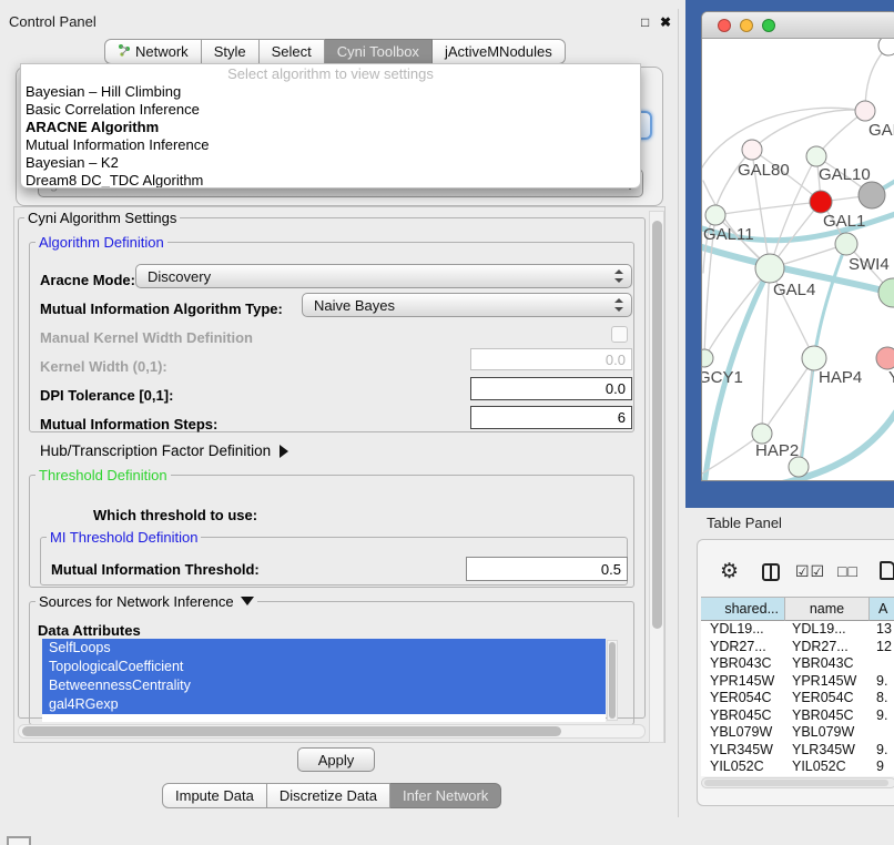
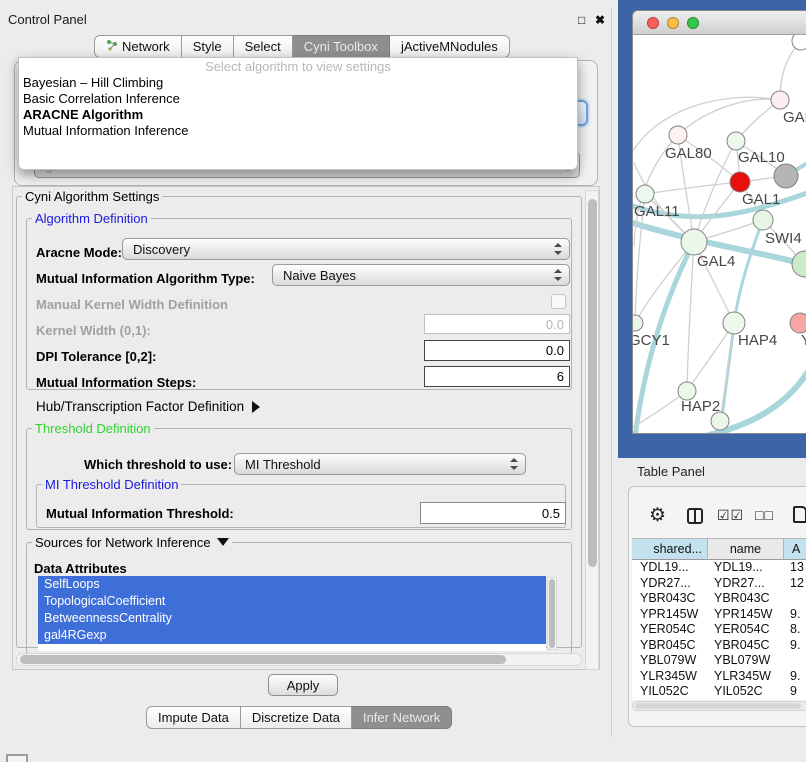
  Control Panel
  □
  ✖
  Network
  Style
  Select
  Cyni Toolbox
  jActiveMNodules
  Select algorithm to view settings
  Bayesian – Hill Climbing
  Basic Correlation Inference
  ARACNE Algorithm
  Mutual Information Inference
- Bayesian – K2
- Dream8 DC_TDC Algorithm
  Cyni Algorithm Settings
  Algorithm Definition
  Aracne Mode:
  Discovery
  Mutual Information Algorithm Type:
  Naive Bayes
  Manual Kernel Width Definition
  Kernel Width (0,1):
  0.0
- DPI Tolerance [0,1]:
+ DPI Tolerance [0,2]:
  0.0
  Mutual Information Steps:
  6
  Hub/Transcription Factor Definition
  Threshold Definition
  Which threshold to use:
+ MI Threshold
  MI Threshold Definition
  Mutual Information Threshold:
  0.5
  Sources for Network Inference
  Data Attributes
  SelfLoops
  TopologicalCoefficient
  BetweennessCentrality
  gal4RGexp
  Apply
  Impute Data
  Discretize Data
  Infer Network
  GAL80
  GAL10
  GAL1
  GAL11
  SWI4
  GAL4
  GCY1
  HAP4
  HAP2
  Table Panel
  ⚙
  ☑☑
  □□
  shared...
  name
  A
  YDL19...
  YDL19...
  13
  YDR27...
  YDR27...
  12
  YBR043C
  YBR043C
  YPR145W
  YPR145W
  9.
  YER054C
  YER054C
  8.
  YBR045C
  YBR045C
  9.
  YBL079W
  YBL079W
  YLR345W
  YLR345W
  9.
  YIL052C
  YIL052C
  9
